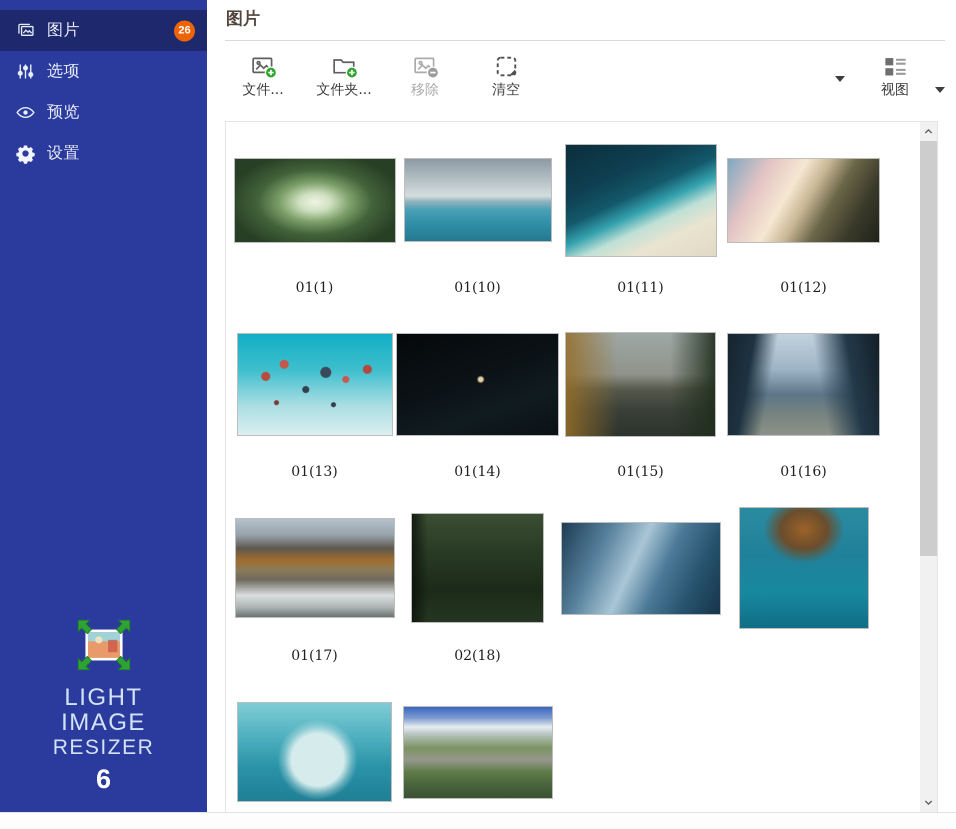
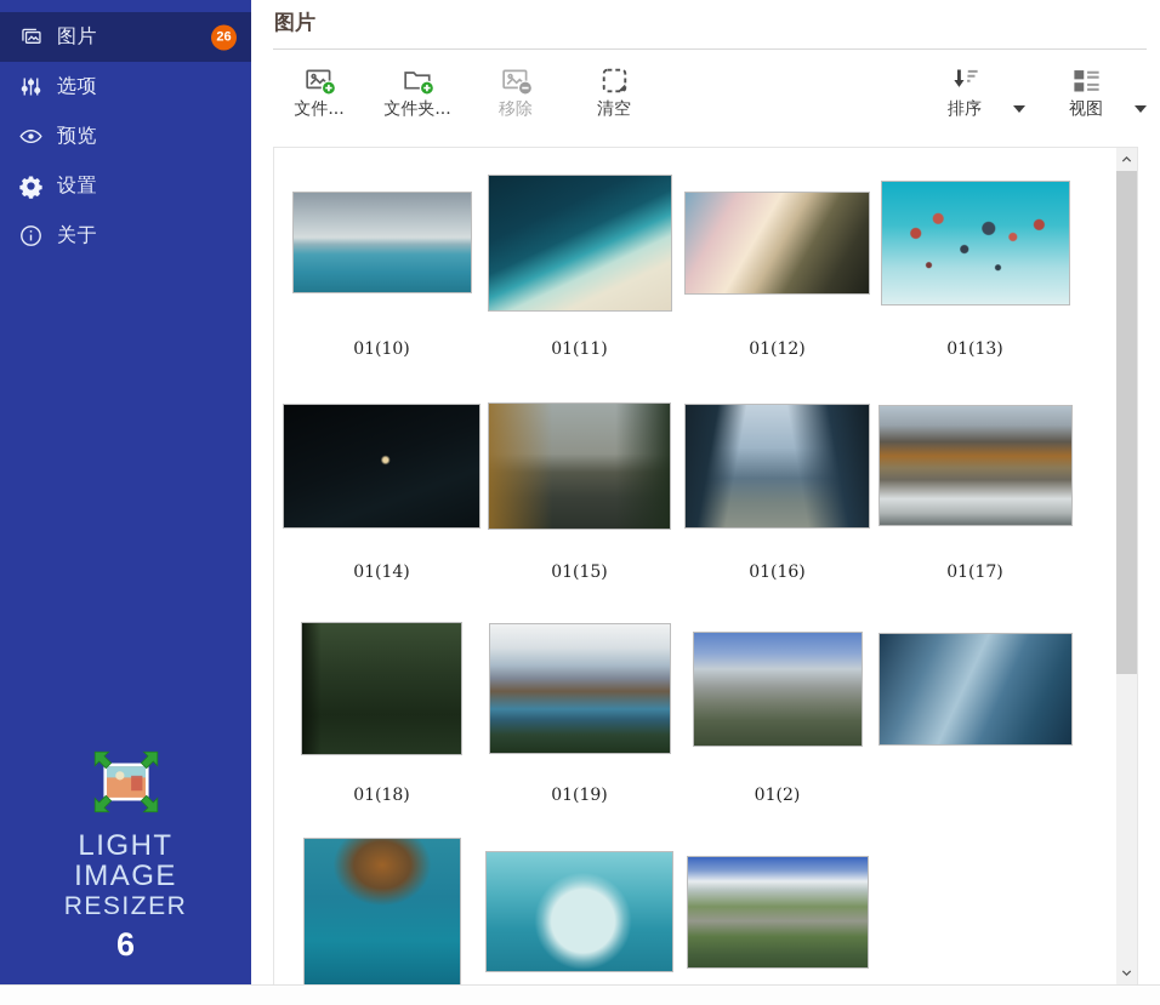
  图片
  26
  选项
  预览
  设置
+ 关于
  LIGHT
  IMAGE
  RESIZER
  6
  图片
  文件...
  文件夹...
  移除
  清空
+ 排序
  视图
- 01(1)
  01(10)
  01(11)
  01(12)
  01(13)
  01(14)
  01(15)
  01(16)
  01(17)
- 02(18)
+ 01(18)
+ 01(19)
+ 01(2)
